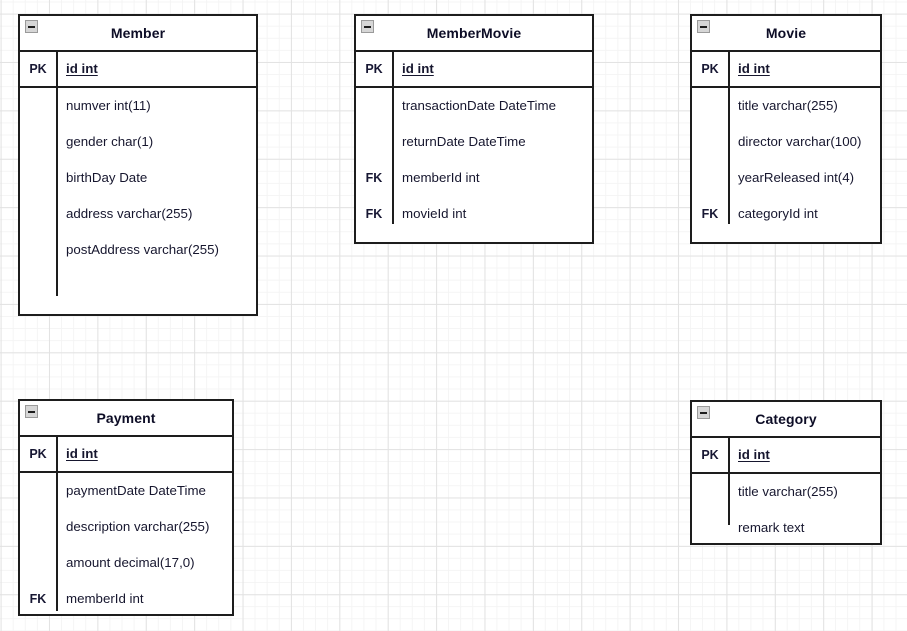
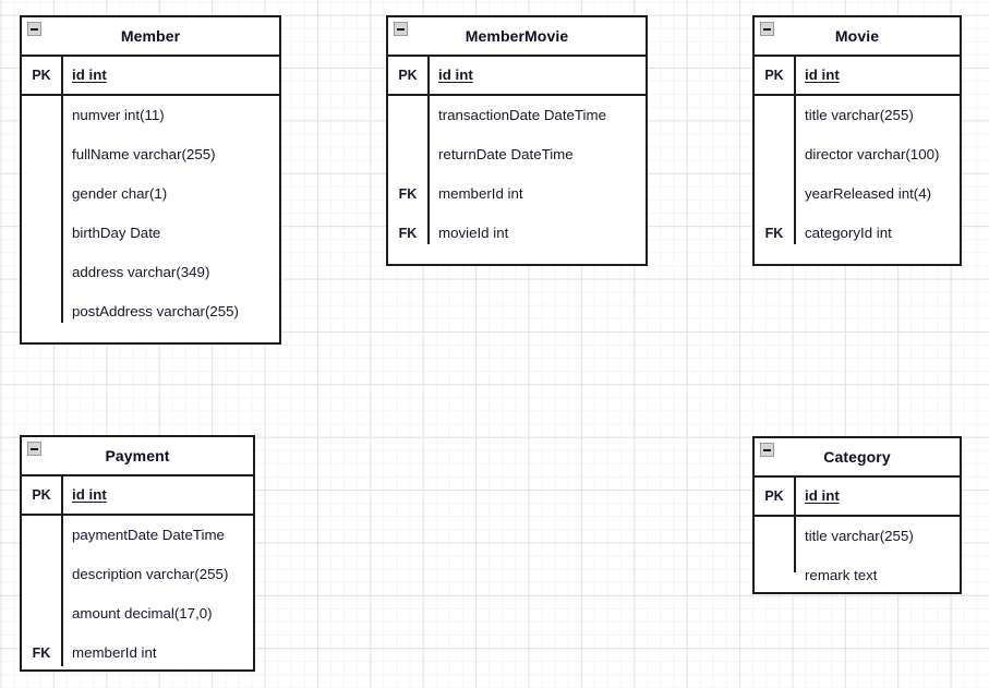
  Member
  PK
  id int
  numver int(11)
+ fullName varchar(255)
  gender char(1)
  birthDay Date
- address varchar(255)
+ address varchar(349)
  postAddress varchar(255)
  MemberMovie
  PK
  id int
  transactionDate DateTime
  returnDate DateTime
  FK
  memberId int
  FK
  movieId int
  Movie
  PK
  id int
  title varchar(255)
  director varchar(100)
  yearReleased int(4)
  FK
  categoryId int
  Payment
  PK
  id int
  paymentDate DateTime
  description varchar(255)
  amount decimal(17,0)
  FK
  memberId int
  Category
  PK
  id int
  title varchar(255)
  remark text
